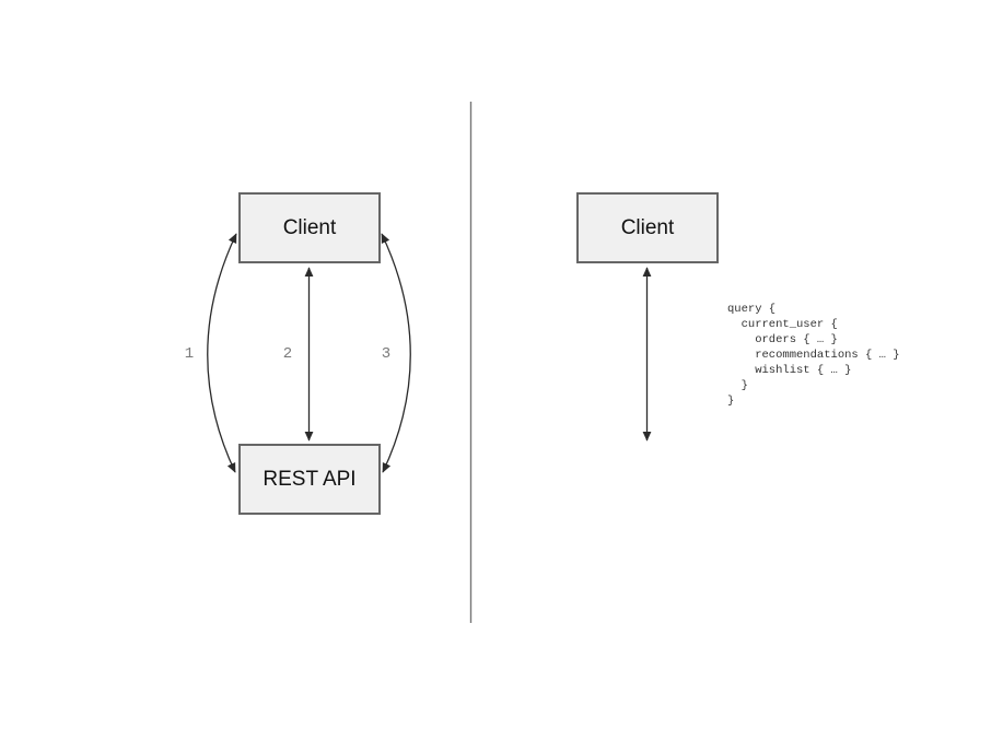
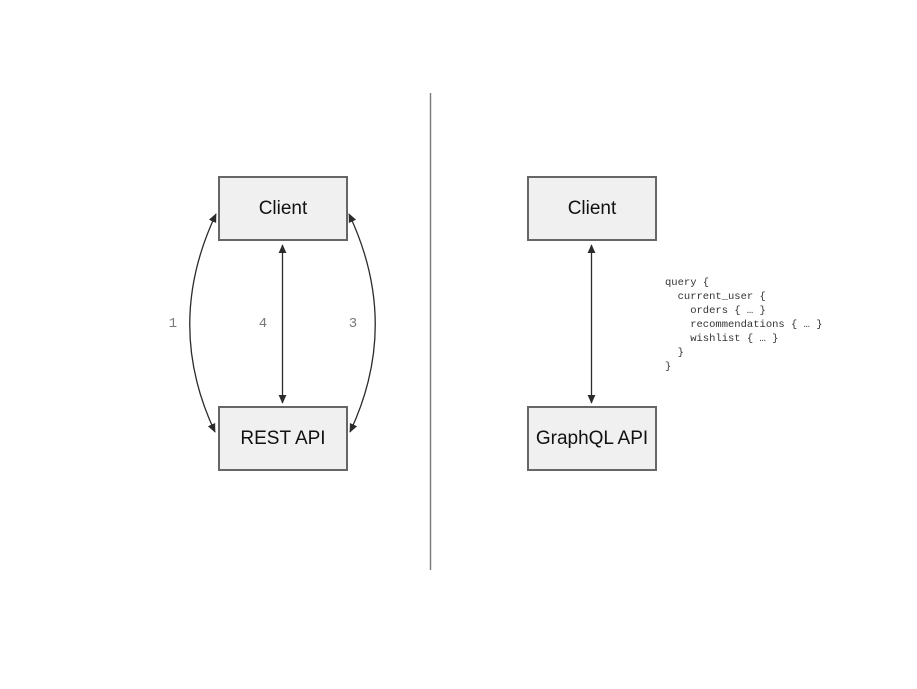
  Client
  REST API
  Client
+ GraphQL API
  query {
  current_user {
  orders { … }
  recommendations { … }
  wishlist { … }
  }
  }
  1
- 2
+ 4
  3
